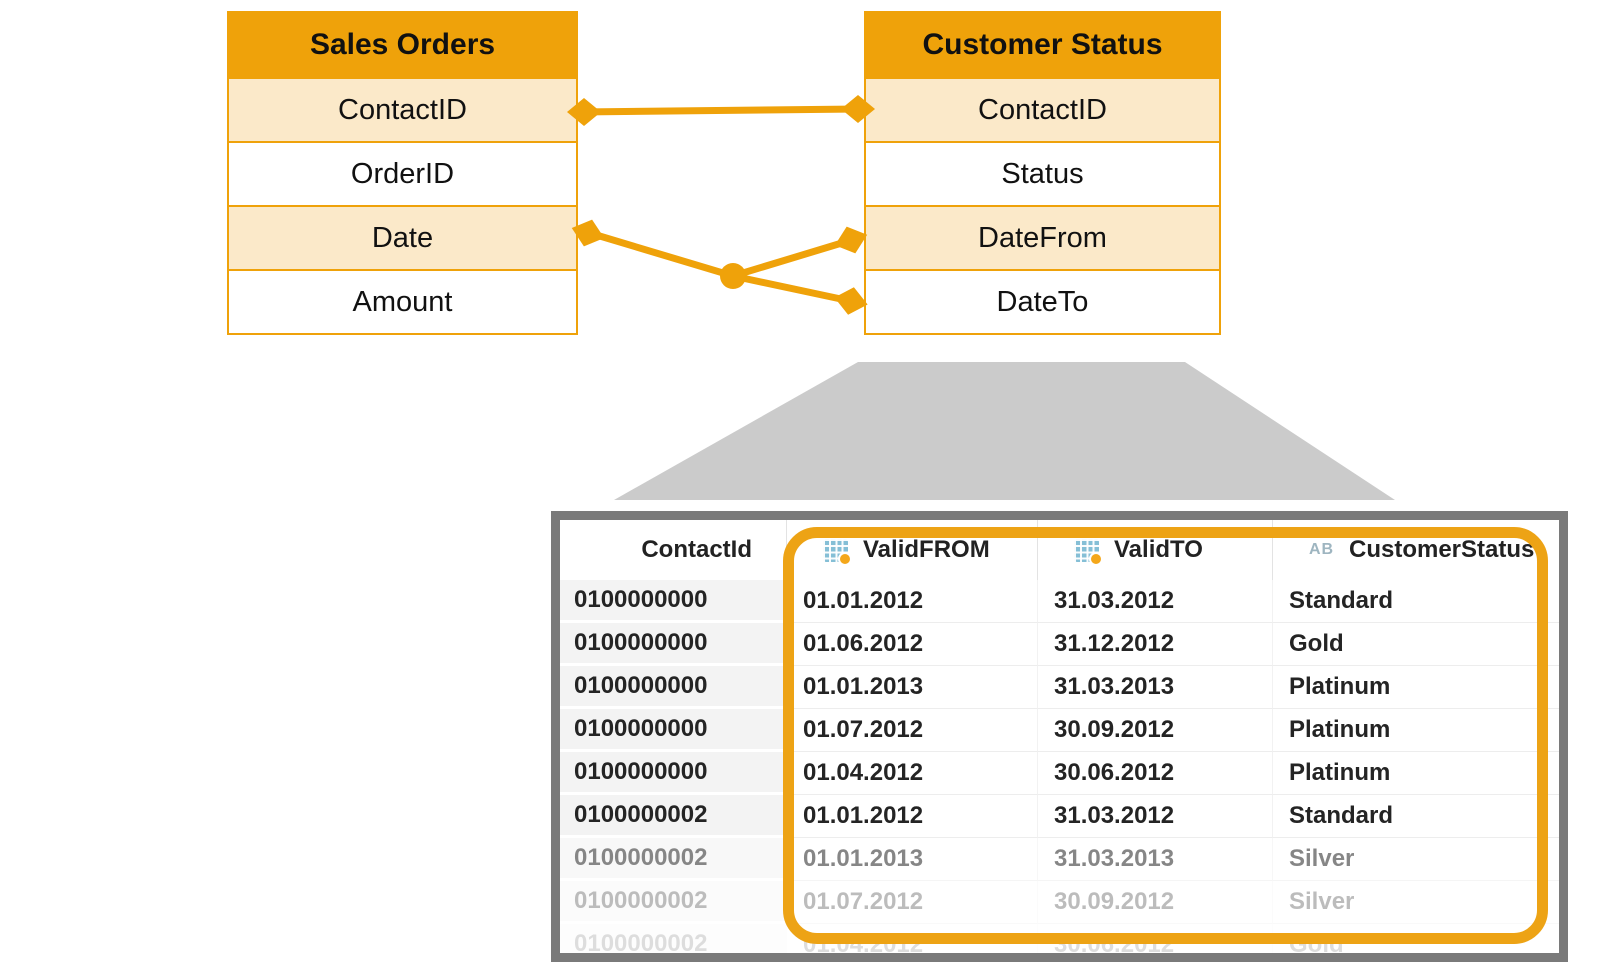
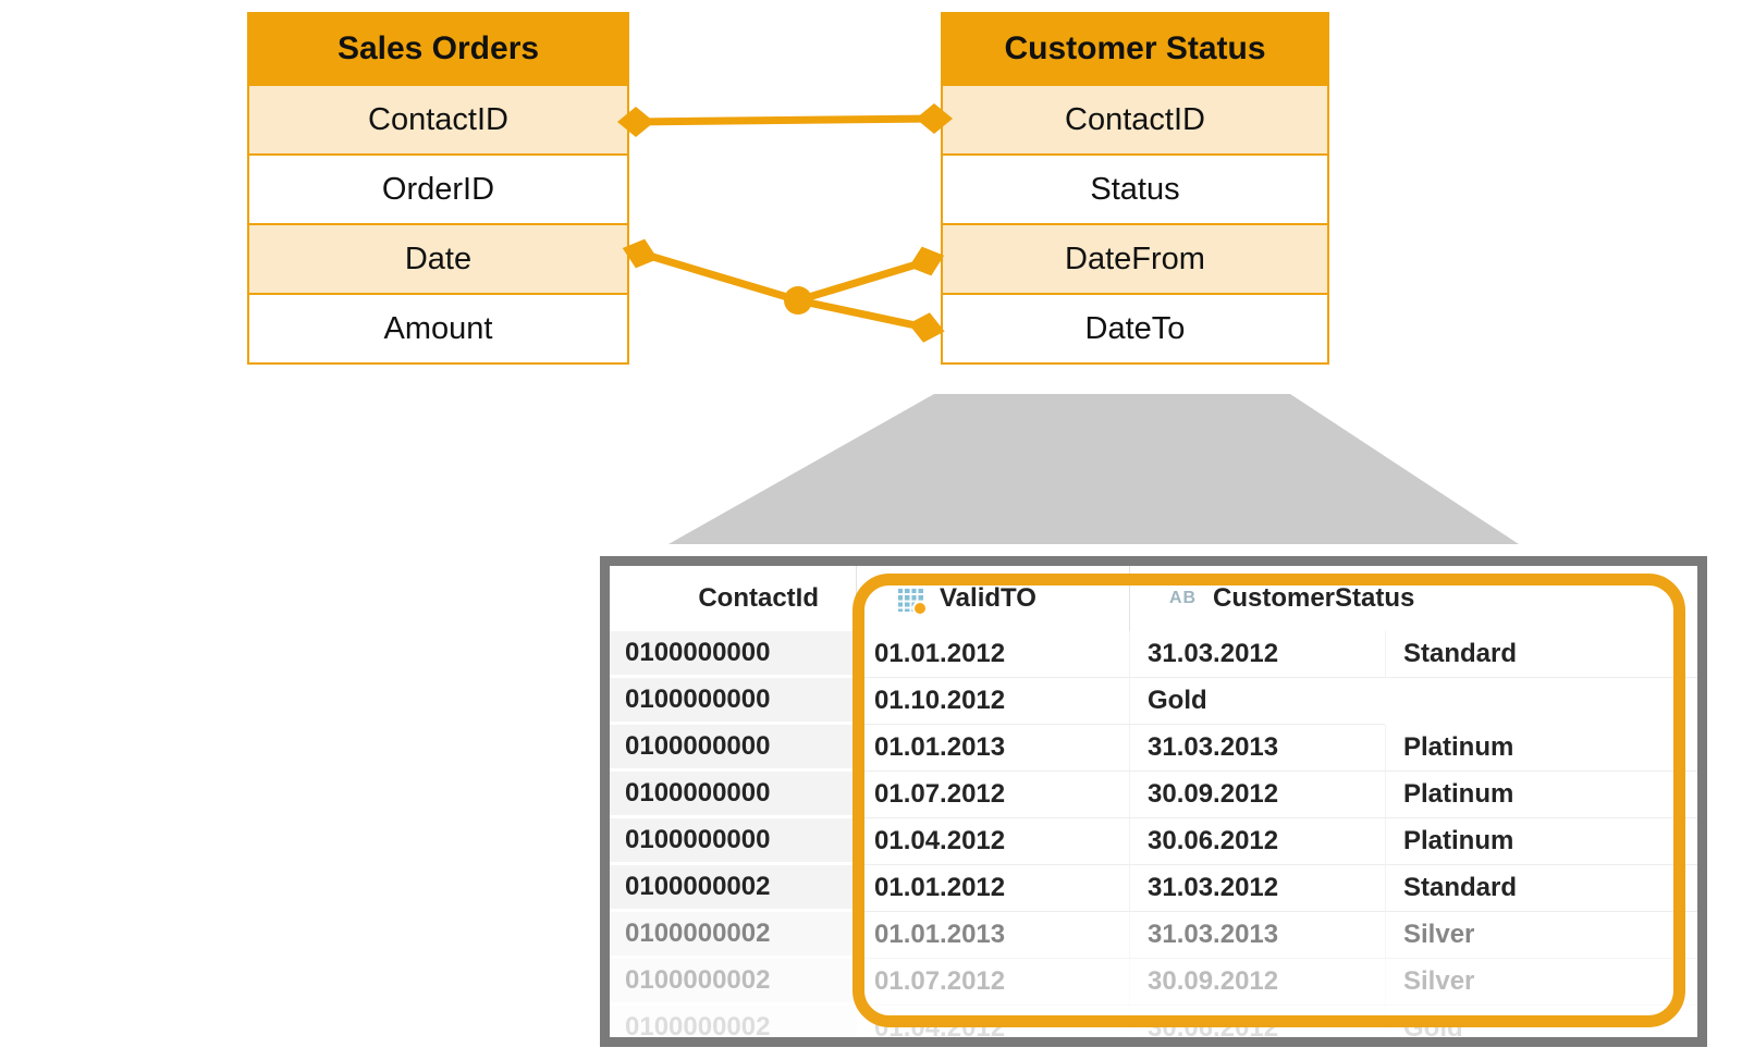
  Sales Orders
  ContactID
  OrderID
  Date
  Amount
  Customer Status
  ContactID
  Status
  DateFrom
  DateTo
  ContactId
- ValidFROM
  ValidTO
  AB
  CustomerStatus
  0100000000
  01.01.2012
  31.03.2012
  Standard
  0100000000
- 01.06.2012
+ 01.10.2012
- 31.12.2012
  Gold
  0100000000
  01.01.2013
  31.03.2013
  Platinum
  0100000000
  01.07.2012
  30.09.2012
  Platinum
  0100000000
  01.04.2012
  30.06.2012
  Platinum
  0100000002
  01.01.2012
  31.03.2012
  Standard
  0100000002
  01.01.2013
  31.03.2013
  Silver
  0100000002
  01.07.2012
  30.09.2012
  Silver
  0100000002
  01.04.2012
  30.06.2012
  Gold
